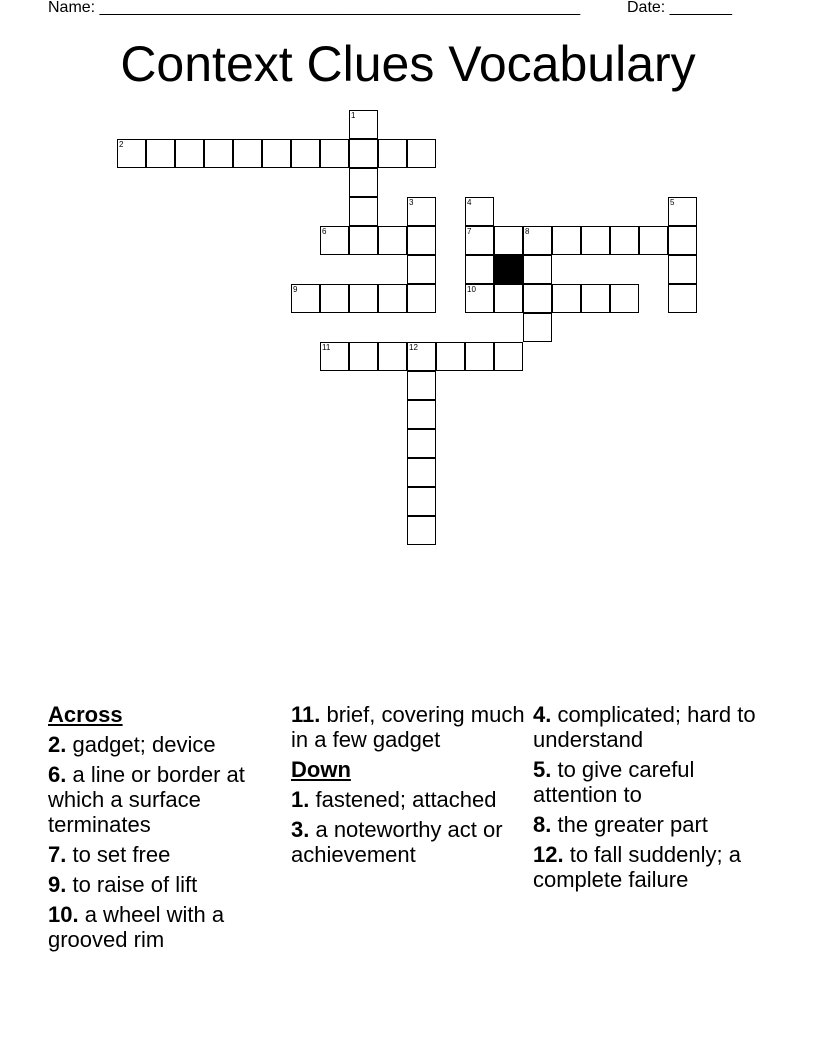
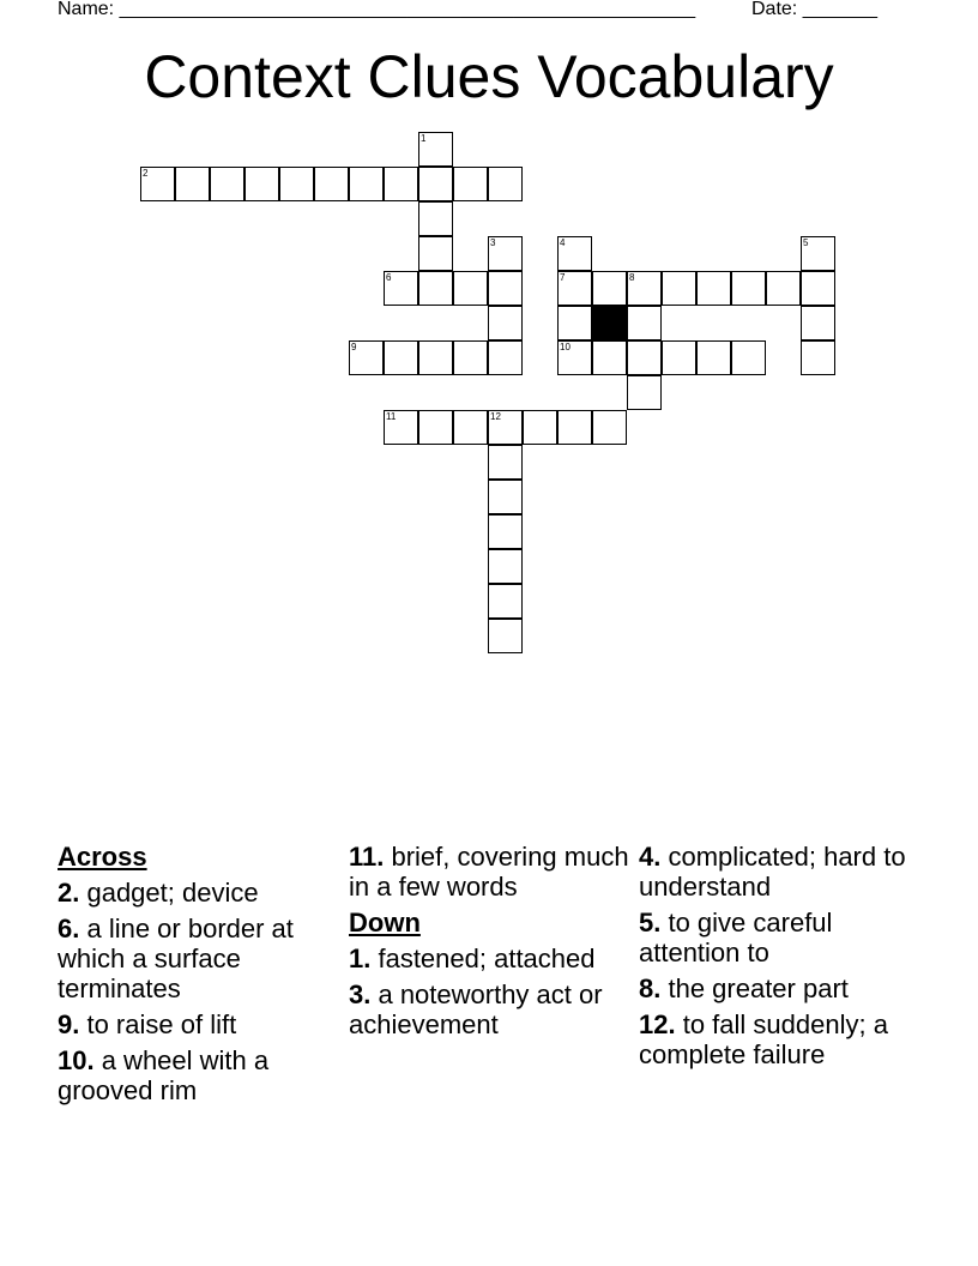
  Name: ______________________________________________________
  Date: _______
  Context Clues Vocabulary
  1
  2
  3
  4
  5
  6
  7
  8
  9
  10
  11
  12
  Across
  2. gadget; device
  6. a line or border at which a surface terminates
- 7. to set free
  9. to raise of lift
  10. a wheel with a grooved rim
- 11. brief, covering much in a few gadget
+ 11. brief, covering much in a few words
  Down
  1. fastened; attached
  3. a noteworthy act or achievement
  4. complicated; hard to understand
  5. to give careful attention to
  8. the greater part
  12. to fall suddenly; a complete failure
